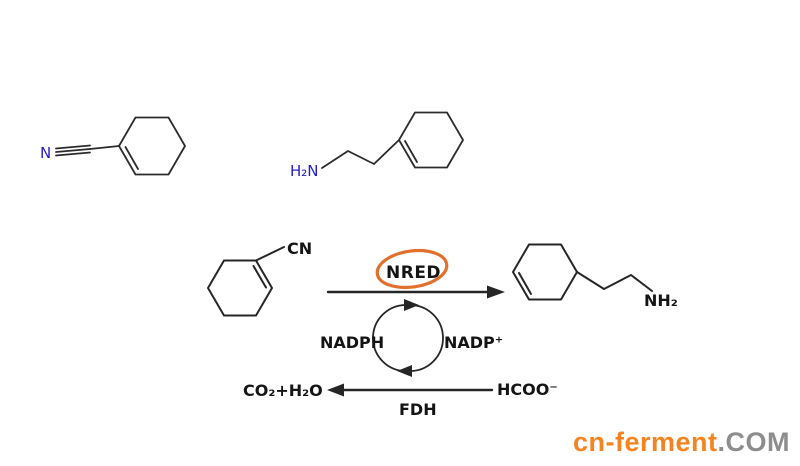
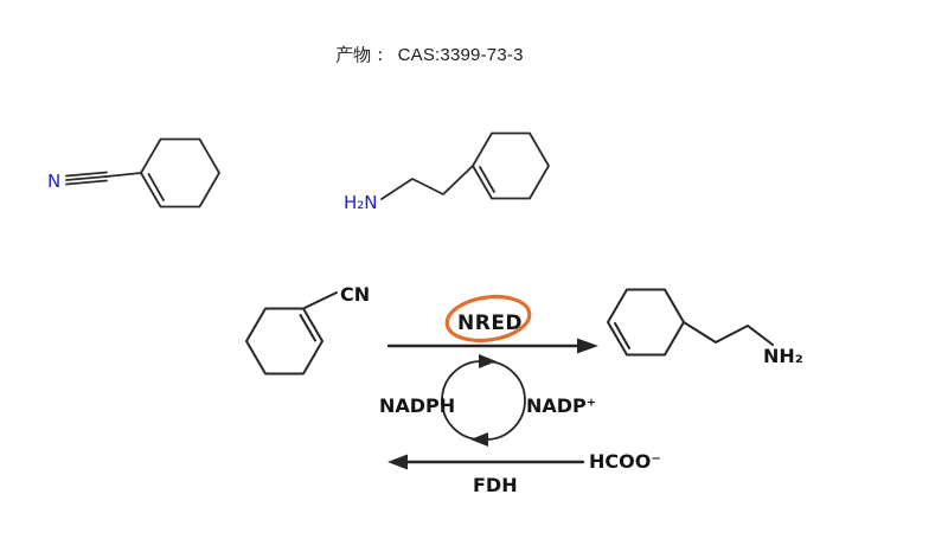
+ 产物： CAS:3399-73-3
  N
  H₂N
  CN
  NRED
  NADPH
  NADP⁺
- CO₂+H₂O
  HCOO⁻
  FDH
  NH₂
- cn-ferment.COM
